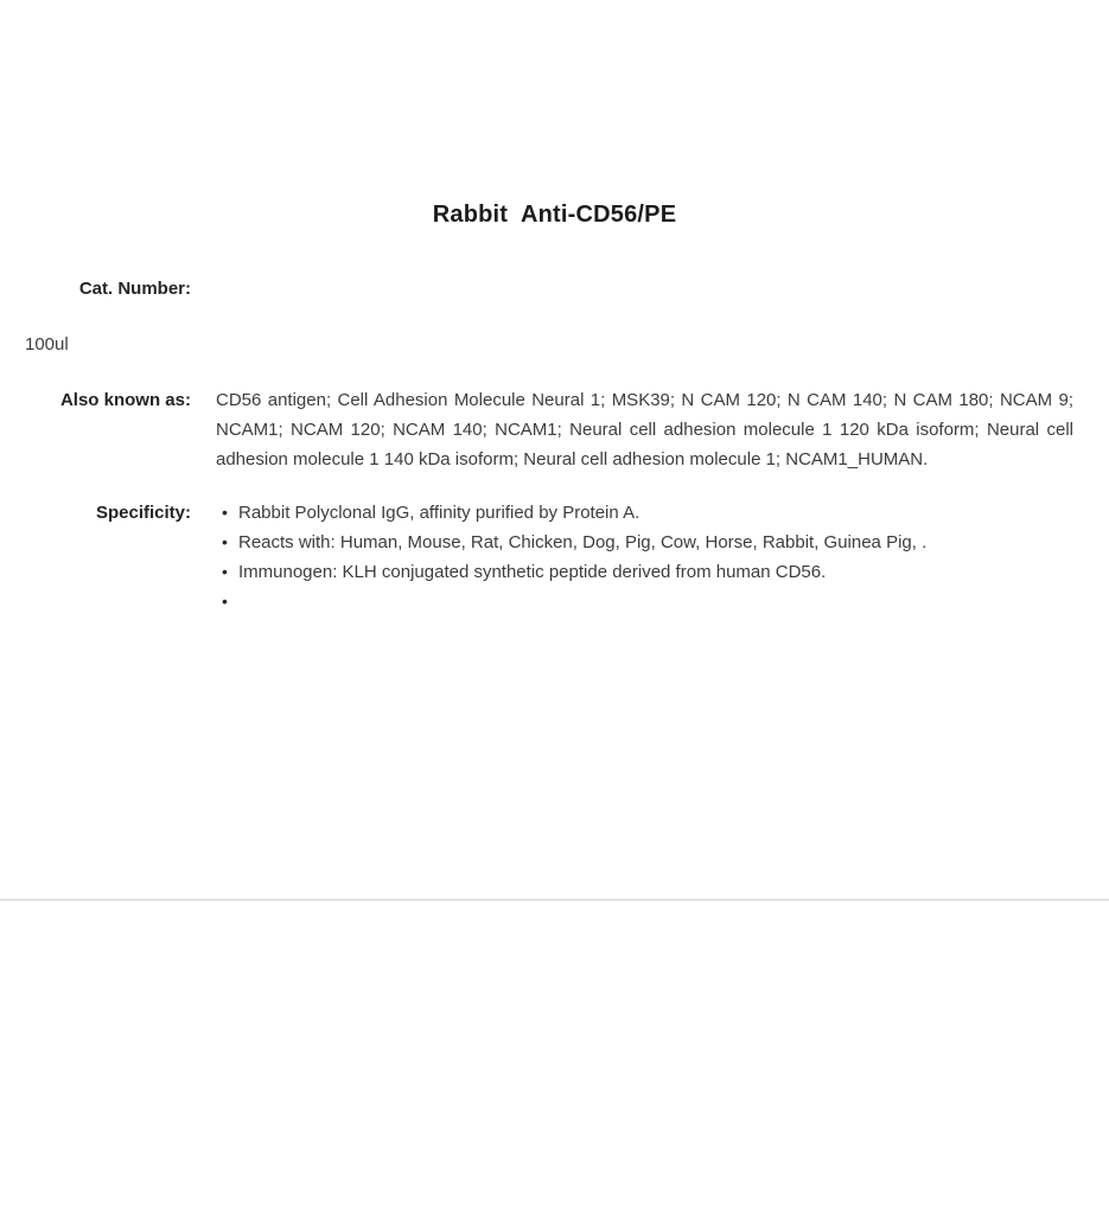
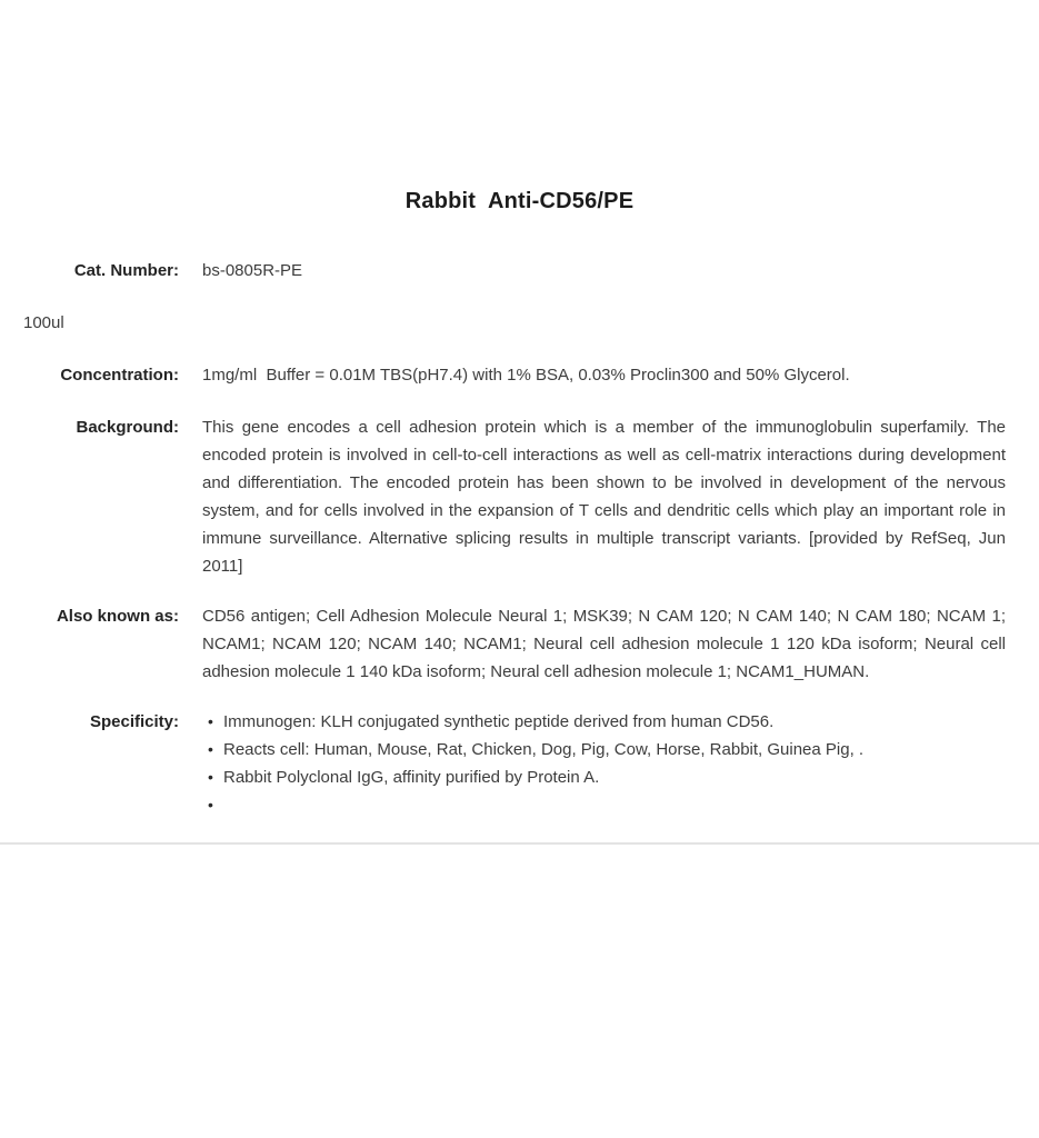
  Rabbit Anti-CD56/PE
  Cat. Number:
+ bs-0805R-PE
  100ul
+ Concentration:
+ 1mg/ml Buffer = 0.01M TBS(pH7.4) with 1% BSA, 0.03% Proclin300 and 50% Glycerol.
+ Background:
+ This gene encodes a cell adhesion protein which is a member of the immunoglobulin superfamily. The encoded protein is involved in cell-to-cell interactions as well as cell-matrix interactions during development and differentiation. The encoded protein has been shown to be involved in development of the nervous system, and for cells involved in the expansion of T cells and dendritic cells which play an important role in immune surveillance. Alternative splicing results in multiple transcript variants. [provided by RefSeq, Jun 2011]
  Also known as:
- CD56 antigen; Cell Adhesion Molecule Neural 1; MSK39; N CAM 120; N CAM 140; N CAM 180; NCAM 9; NCAM1; NCAM 120; NCAM 140; NCAM1; Neural cell adhesion molecule 1 120 kDa isoform; Neural cell adhesion molecule 1 140 kDa isoform; Neural cell adhesion molecule 1; NCAM1_HUMAN.
+ CD56 antigen; Cell Adhesion Molecule Neural 1; MSK39; N CAM 120; N CAM 140; N CAM 180; NCAM 1; NCAM1; NCAM 120; NCAM 140; NCAM1; Neural cell adhesion molecule 1 120 kDa isoform; Neural cell adhesion molecule 1 140 kDa isoform; Neural cell adhesion molecule 1; NCAM1_HUMAN.
  Specificity:
  •
- Rabbit Polyclonal IgG, affinity purified by Protein A.
+ Immunogen: KLH conjugated synthetic peptide derived from human CD56.
  •
- Reacts with: Human, Mouse, Rat, Chicken, Dog, Pig, Cow, Horse, Rabbit, Guinea Pig, .
+ Reacts cell: Human, Mouse, Rat, Chicken, Dog, Pig, Cow, Horse, Rabbit, Guinea Pig, .
  •
- Immunogen: KLH conjugated synthetic peptide derived from human CD56.
+ Rabbit Polyclonal IgG, affinity purified by Protein A.
  •
